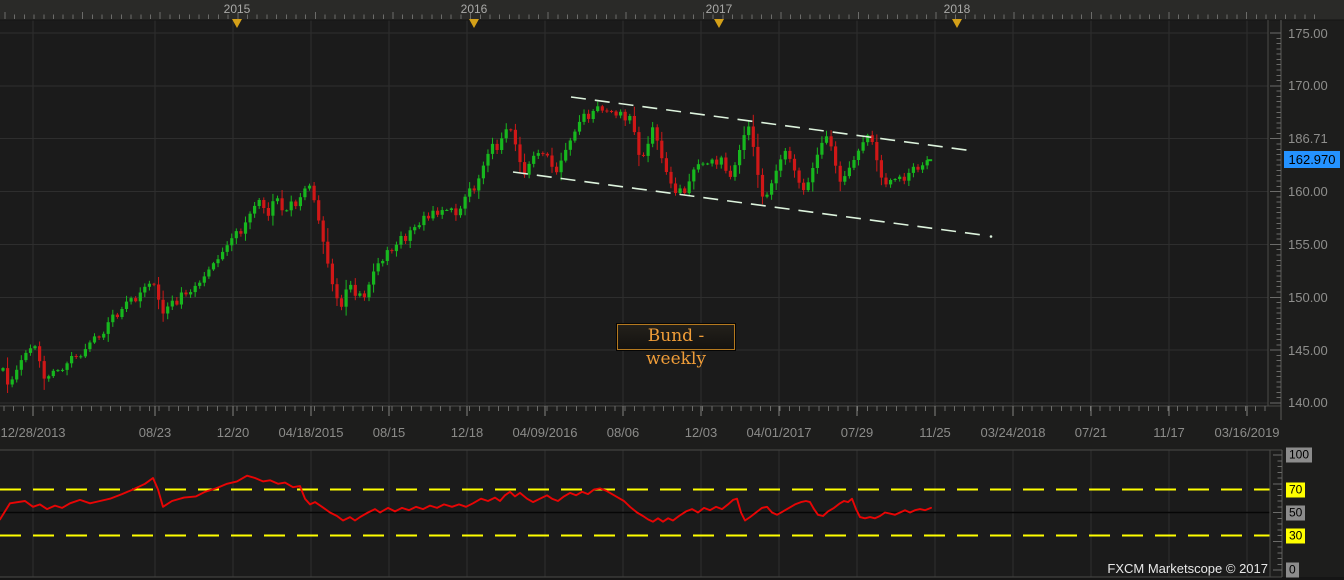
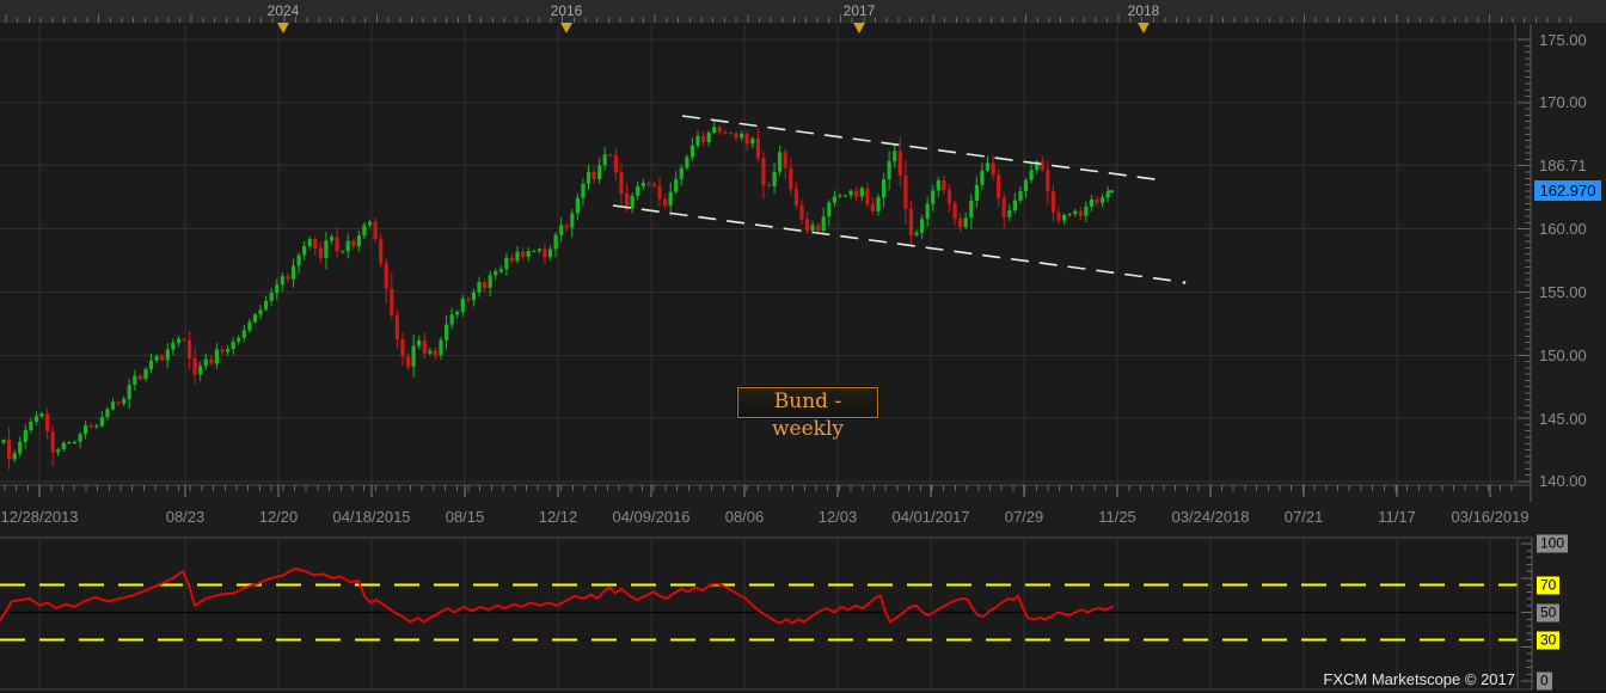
- 2015
+ 2024
  2016
  2017
  2018
  175.00
  170.00
  186.71
  160.00
  155.00
  150.00
  145.00
  140.00
  12/28/2013
  08/23
  12/20
  04/18/2015
  08/15
- 12/18
+ 12/12
  04/09/2016
  08/06
  12/03
  04/01/2017
  07/29
  11/25
  03/24/2018
  07/21
  11/17
  03/16/2019
  100
  70
  50
  30
  0
  Bund -weekly
  162.970
  FXCM Marketscope © 2017
